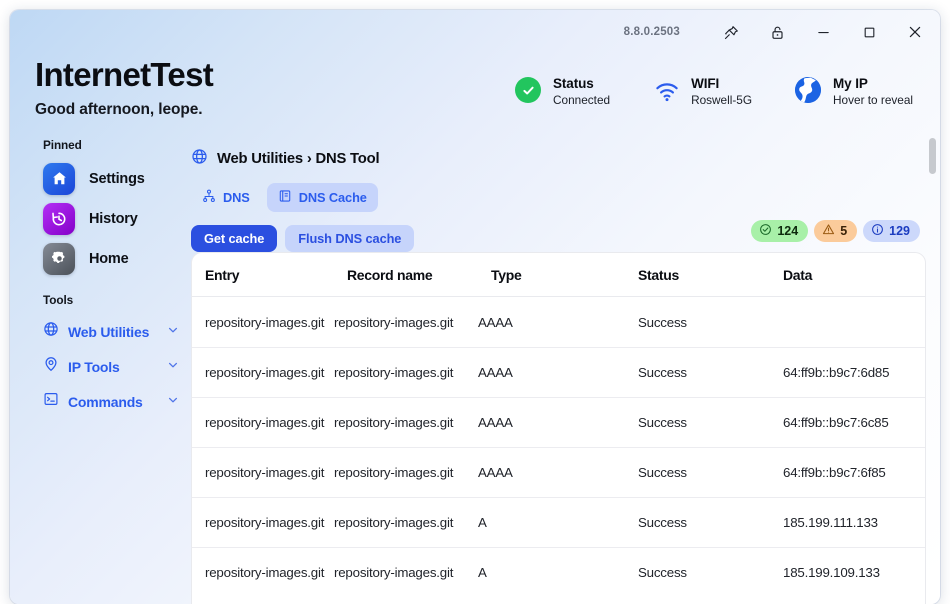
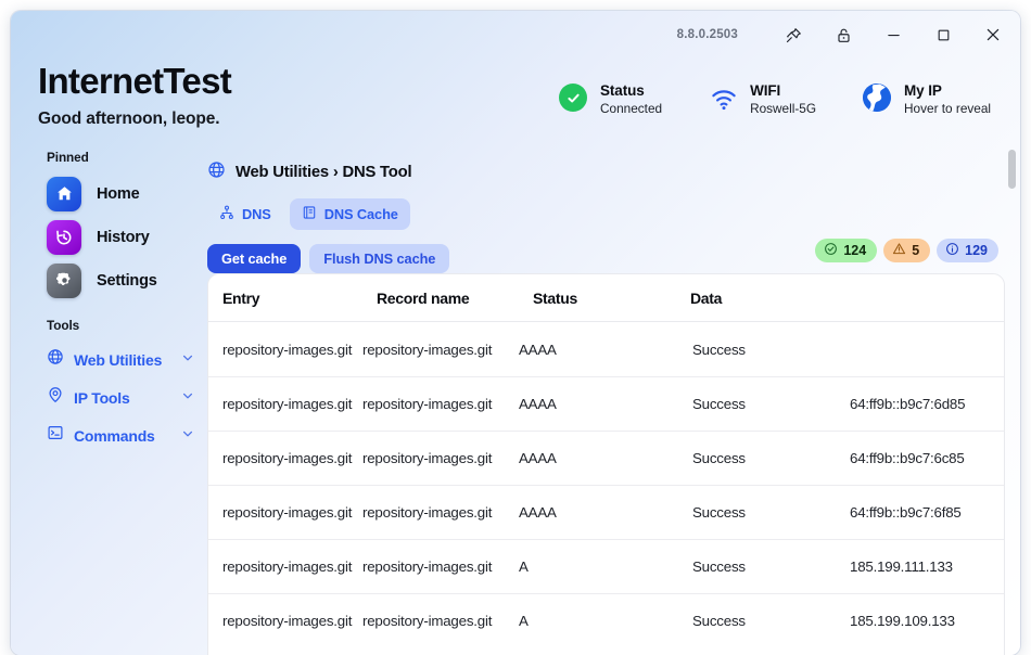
  8.8.0.2503
  InternetTest
  Good afternoon, leope.
  Status
  Connected
  WIFI
  Roswell-5G
  My IP
  Hover to reveal
  Pinned
- Settings
+ Home
  History
- Home
+ Settings
  Tools
  Web Utilities
  IP Tools
  Commands
  Web Utilities › DNS Tool
  DNS
  DNS Cache
  Get cache
  Flush DNS cache
  124
  5
  129
  Entry
  Record name
- Type
  Status
  Data
  repository-images.git
  repository-images.git
  AAAA
  Success
  repository-images.git
  repository-images.git
  AAAA
  Success
  64:ff9b::b9c7:6d85
  repository-images.git
  repository-images.git
  AAAA
  Success
  64:ff9b::b9c7:6c85
  repository-images.git
  repository-images.git
  AAAA
  Success
  64:ff9b::b9c7:6f85
  repository-images.git
  repository-images.git
  A
  Success
  185.199.111.133
  repository-images.git
  repository-images.git
  A
  Success
  185.199.109.133
